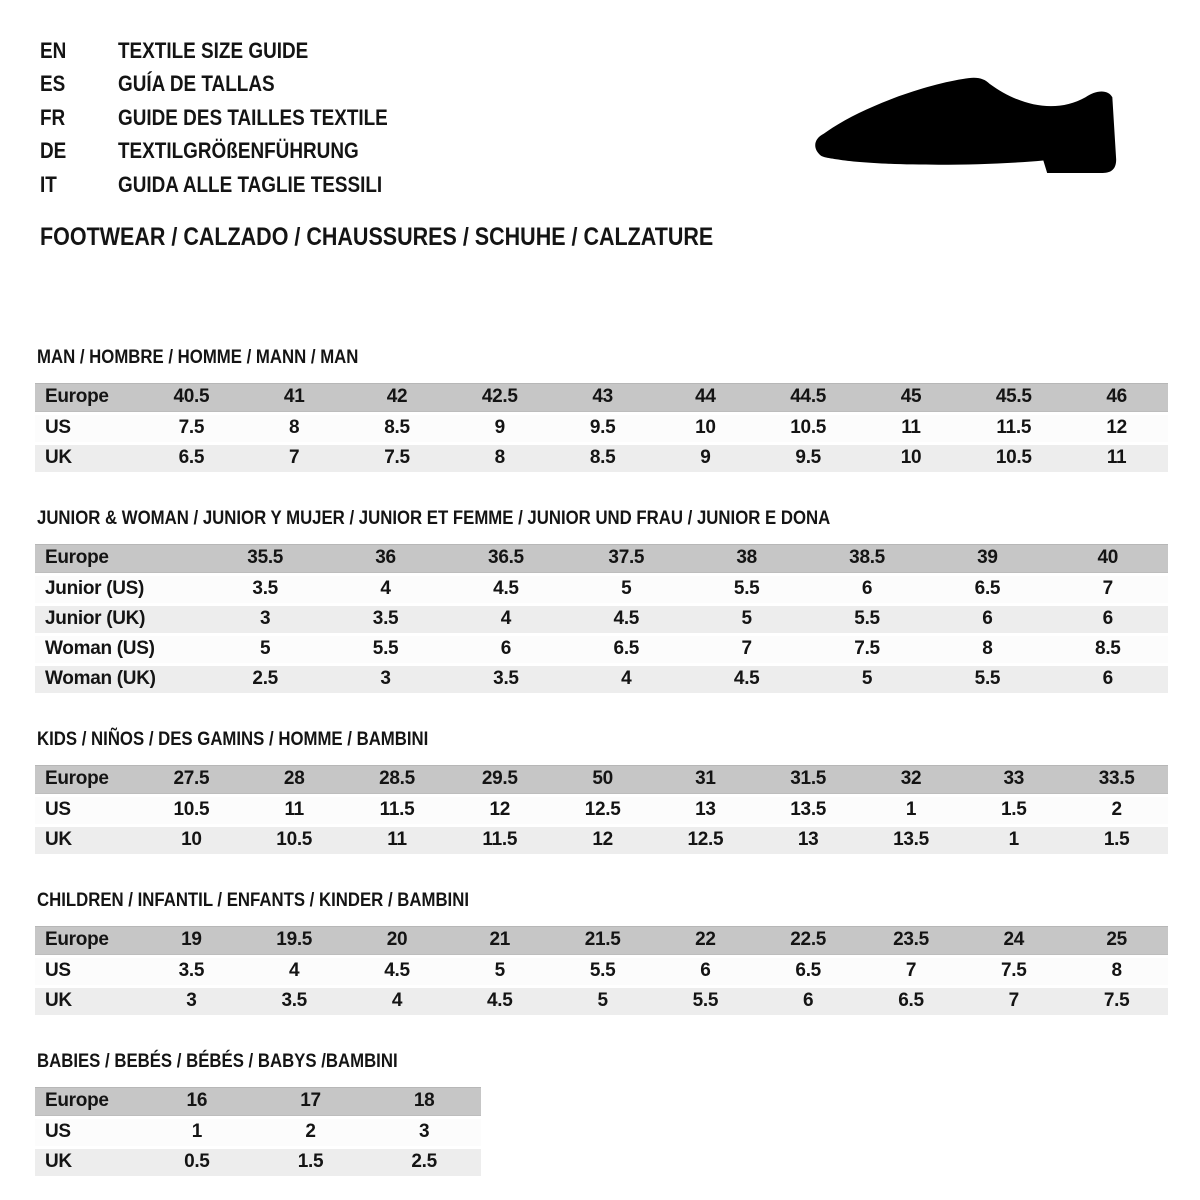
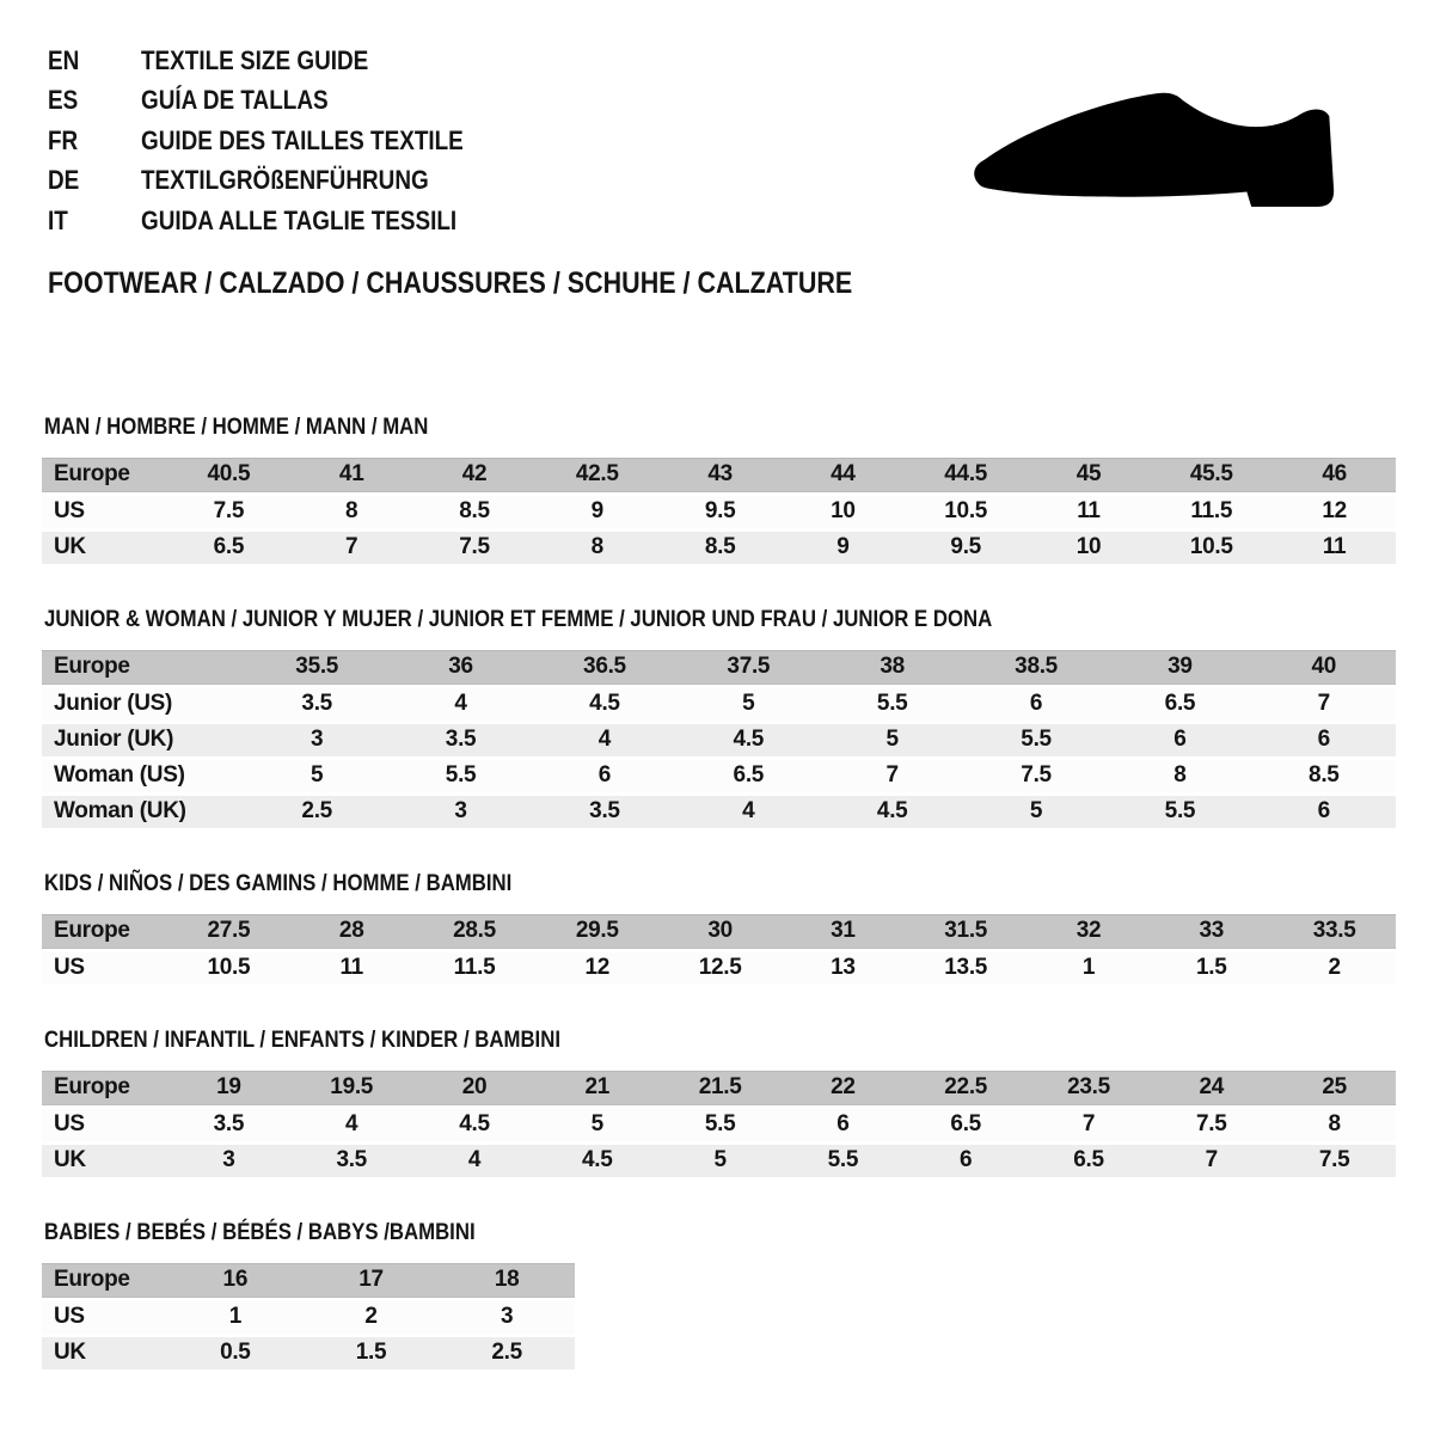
  EN
  TEXTILE SIZE GUIDE
  ES
  GUÍA DE TALLAS
  FR
  GUIDE DES TAILLES TEXTILE
  DE
  TEXTILGRÖßENFÜHRUNG
  IT
  GUIDA ALLE TAGLIE TESSILI
  FOOTWEAR / CALZADO / CHAUSSURES / SCHUHE / CALZATURE
  MAN / HOMBRE / HOMME / MANN / MAN
  Europe	40.5	41	42	42.5	43	44	44.5	45	45.5	46
  US	7.5	8	8.5	9	9.5	10	10.5	11	11.5	12
  UK	6.5	7	7.5	8	8.5	9	9.5	10	10.5	11
  JUNIOR & WOMAN / JUNIOR Y MUJER / JUNIOR ET FEMME / JUNIOR UND FRAU / JUNIOR E DONA
  Europe	35.5	36	36.5	37.5	38	38.5	39	40
  Junior (US)	3.5	4	4.5	5	5.5	6	6.5	7
  Junior (UK)	3	3.5	4	4.5	5	5.5	6	6
  Woman (US)	5	5.5	6	6.5	7	7.5	8	8.5
  Woman (UK)	2.5	3	3.5	4	4.5	5	5.5	6
  KIDS / NIÑOS / DES GAMINS / HOMME / BAMBINI
- Europe	27.5	28	28.5	29.5	50	31	31.5	32	33	33.5
+ Europe	27.5	28	28.5	29.5	30	31	31.5	32	33	33.5
  US	10.5	11	11.5	12	12.5	13	13.5	1	1.5	2
- UK	10	10.5	11	11.5	12	12.5	13	13.5	1	1.5
  CHILDREN / INFANTIL / ENFANTS / KINDER / BAMBINI
  Europe	19	19.5	20	21	21.5	22	22.5	23.5	24	25
  US	3.5	4	4.5	5	5.5	6	6.5	7	7.5	8
  UK	3	3.5	4	4.5	5	5.5	6	6.5	7	7.5
  BABIES / BEBÉS / BÉBÉS / BABYS /BAMBINI
  Europe	16	17	18
  US	1	2	3
  UK	0.5	1.5	2.5
